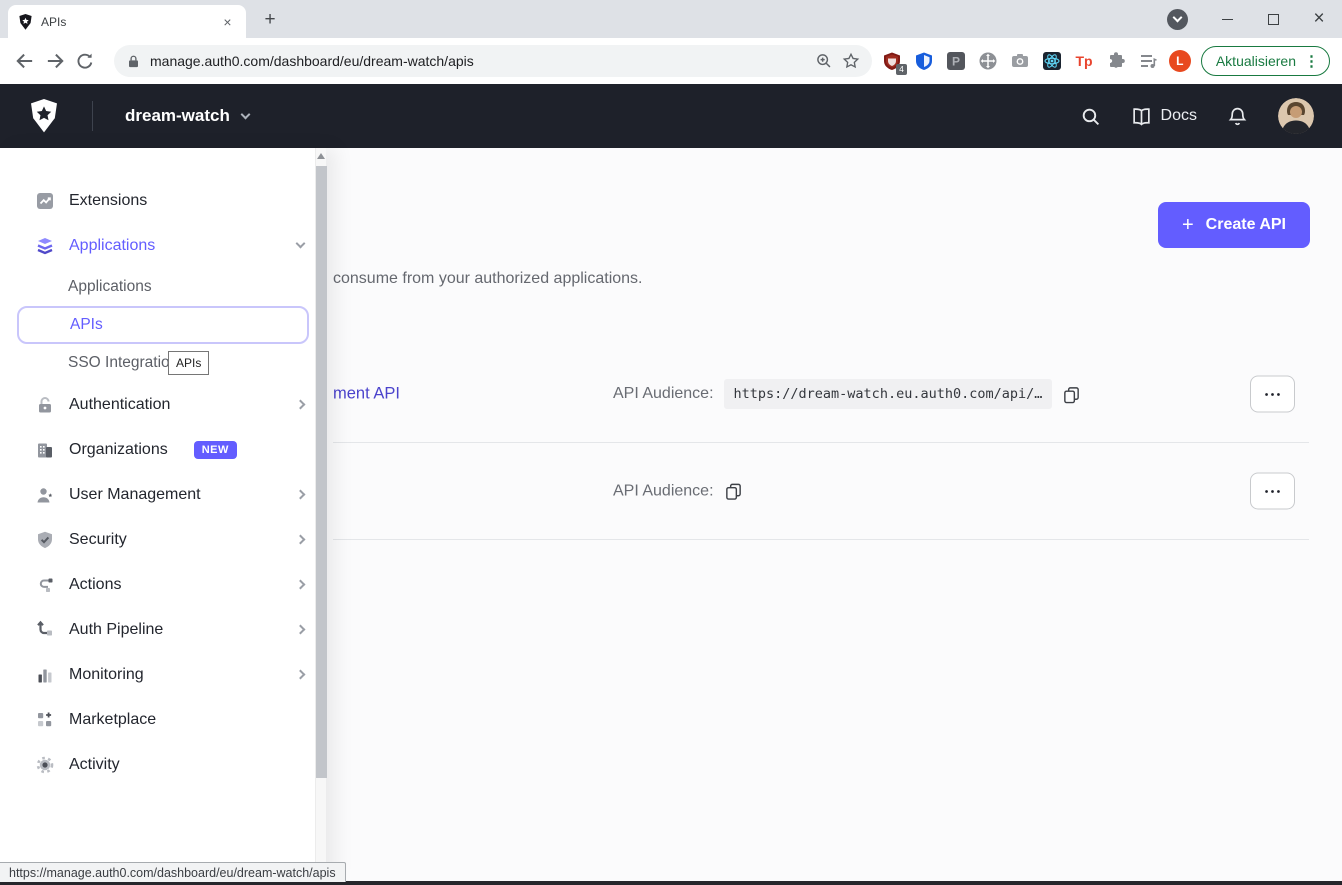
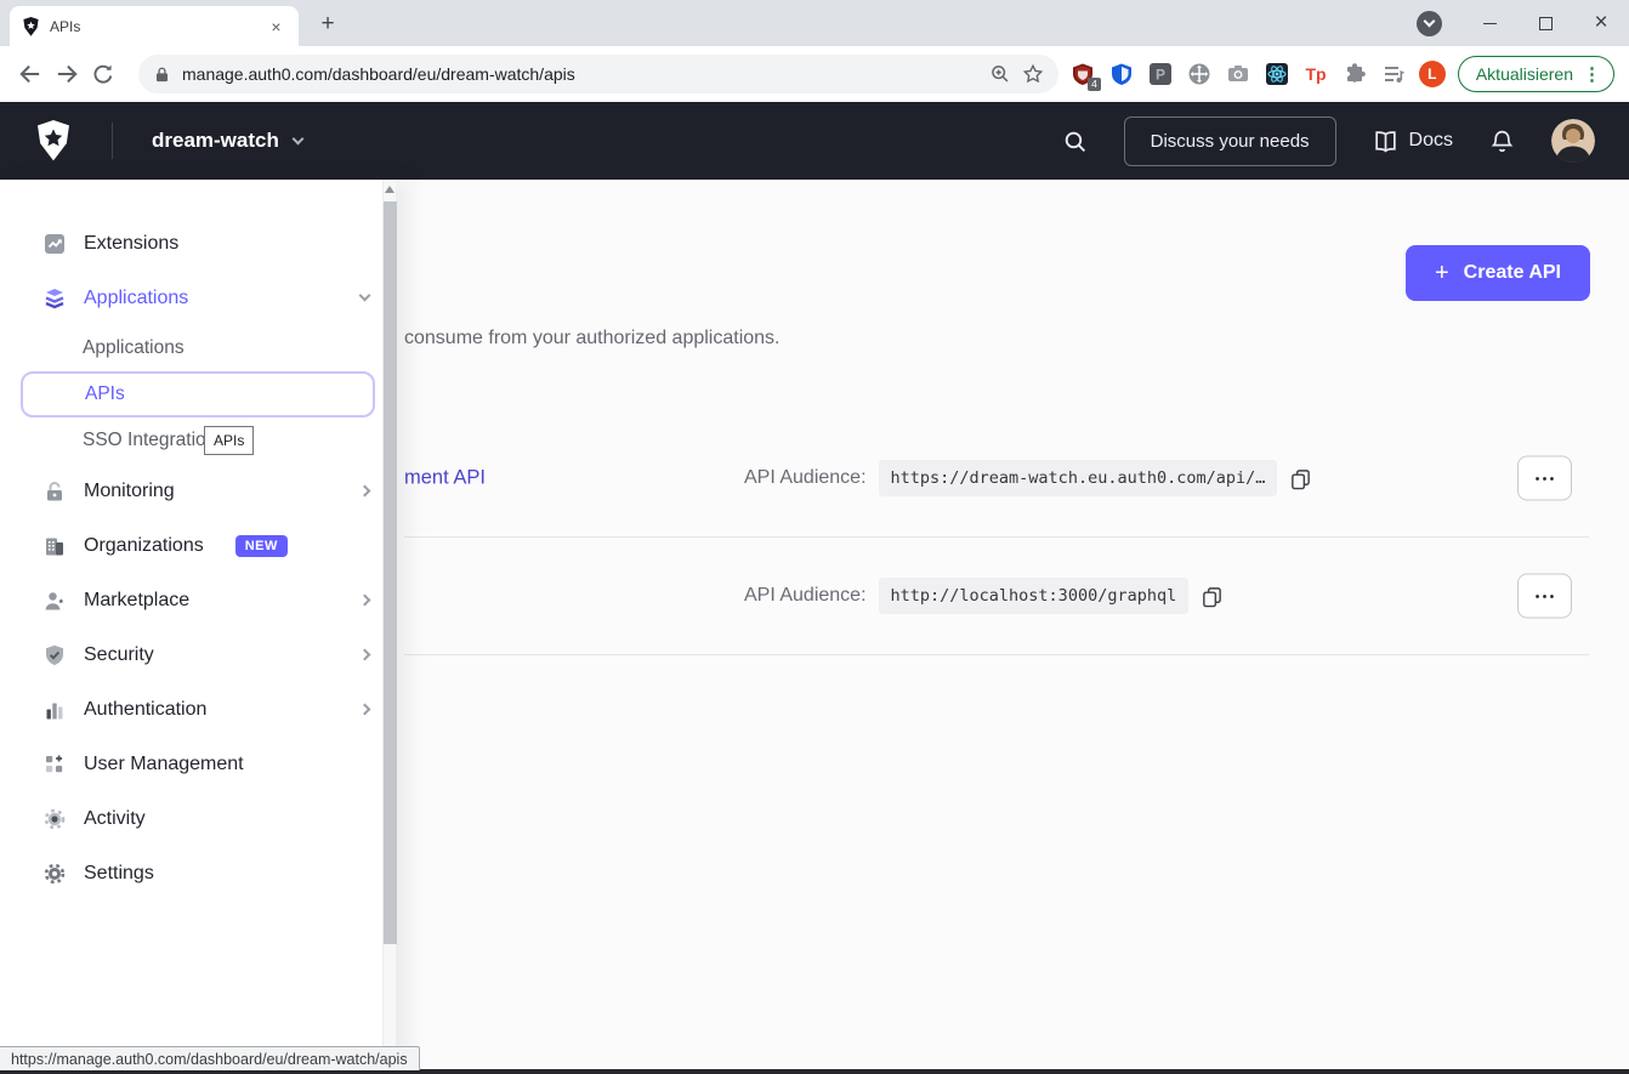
  APIs
  manage.auth0.com/dashboard/eu/dream-watch/apis
  4
  P
  Tp
  L
  Aktualisieren
  dream-watch
+ Discuss your needs
  Docs
  consume from your authorized applications.
  Create API
  ment API
  API Audience:
  https://dream-watch.eu.auth0.com/api/…
  API Audience:
+ http://localhost:3000/graphql
  Extensions
  Applications
  Applications
  APIs
  SSO Integratio
- Authentication
+ Monitoring
  Organizations
  NEW
- User Management
+ Marketplace
  Security
- Actions
- Auth Pipeline
- Monitoring
+ Authentication
- Marketplace
+ User Management
  Activity
+ Settings
  APIs
  https://manage.auth0.com/dashboard/eu/dream-watch/apis
